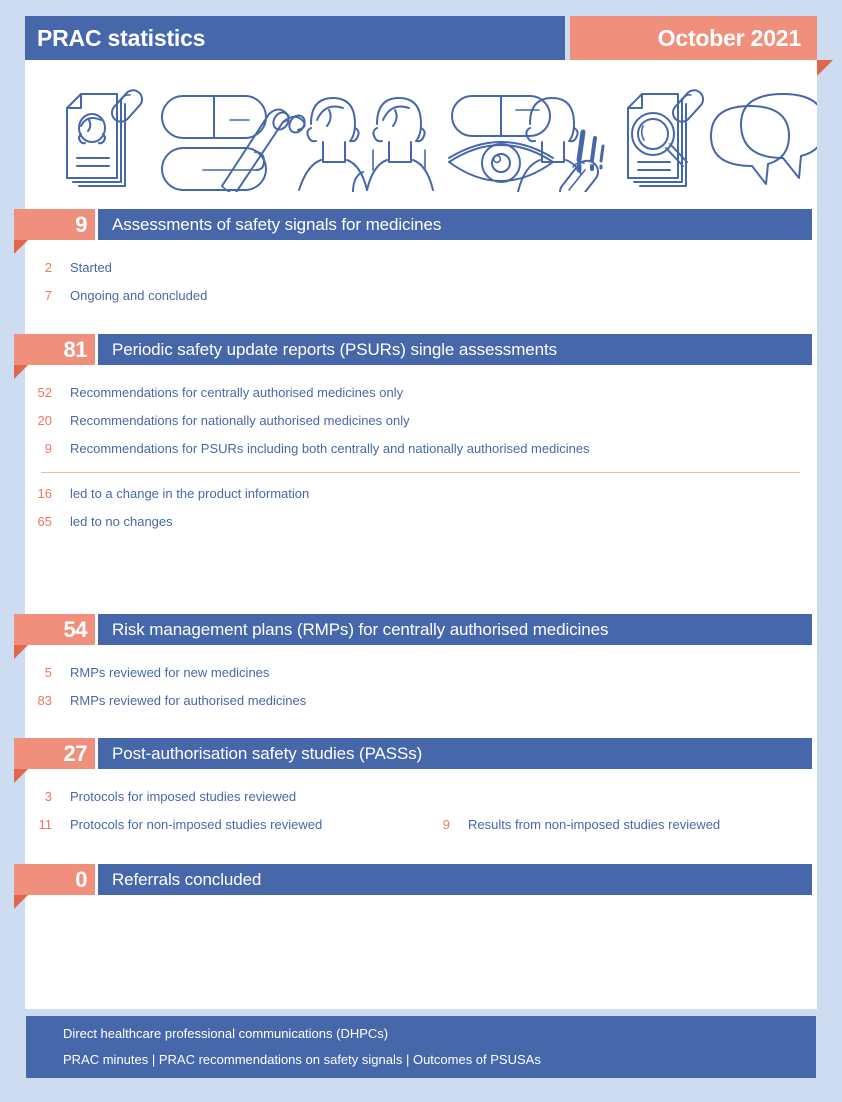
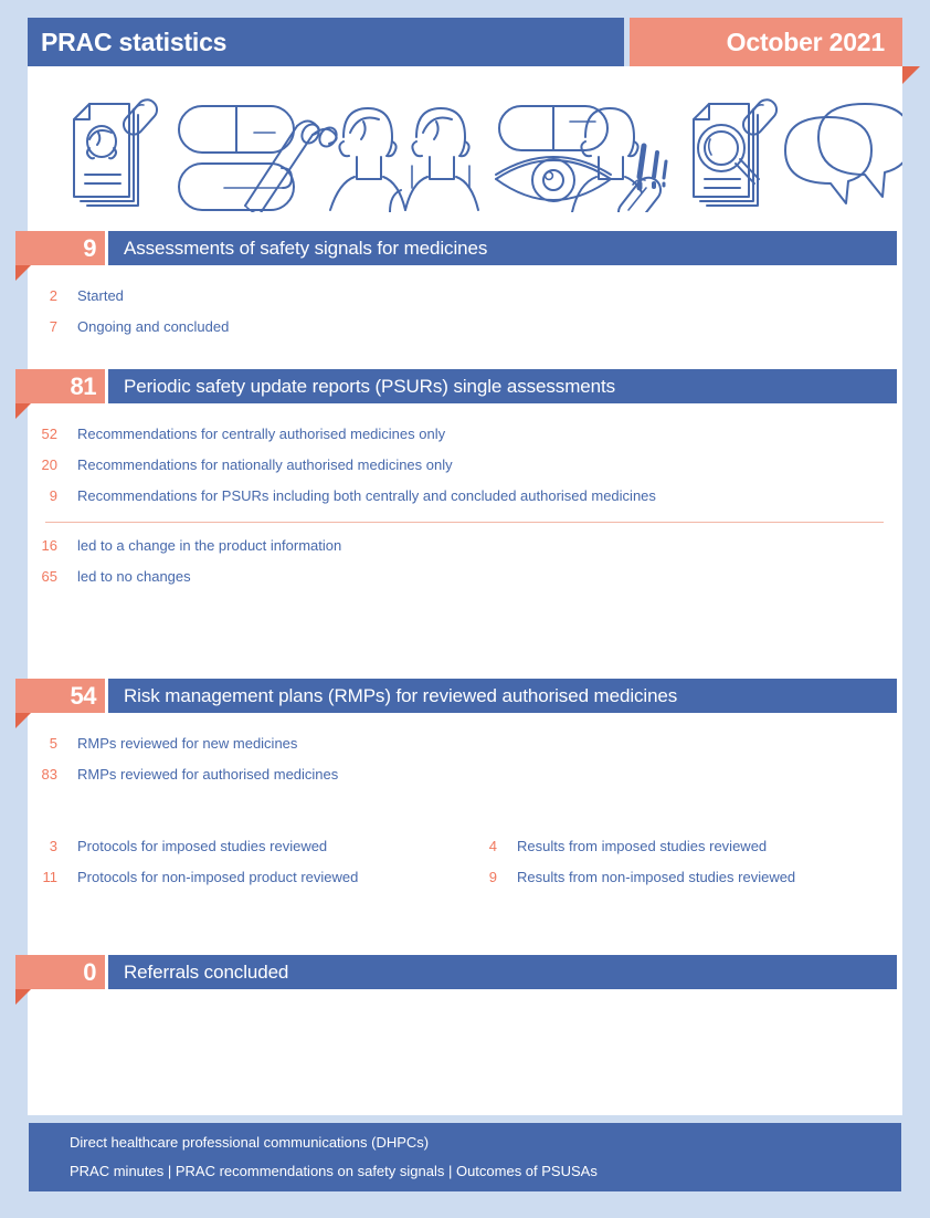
  PRAC statistics
  October 2021
  9
  Assessments of safety signals for medicines
  2
  Started
  7
  Ongoing and concluded
  81
  Periodic safety update reports (PSURs) single assessments
  52
  Recommendations for centrally authorised medicines only
  20
  Recommendations for nationally authorised medicines only
  9
- Recommendations for PSURs including both centrally and nationally authorised medicines
+ Recommendations for PSURs including both centrally and concluded authorised medicines
  16
  led to a change in the product information
  65
  led to no changes
  54
- Risk management plans (RMPs) for centrally authorised medicines
+ Risk management plans (RMPs) for reviewed authorised medicines
  5
  RMPs reviewed for new medicines
  83
  RMPs reviewed for authorised medicines
- 27
- Post-authorisation safety studies (PASSs)
  3
  Protocols for imposed studies reviewed
+ 4
+ Results from imposed studies reviewed
  11
- Protocols for non-imposed studies reviewed
+ Protocols for non-imposed product reviewed
  9
  Results from non-imposed studies reviewed
  0
  Referrals concluded
  Direct healthcare professional communications (DHPCs)
  PRAC minutes | PRAC recommendations on safety signals | Outcomes of PSUSAs
